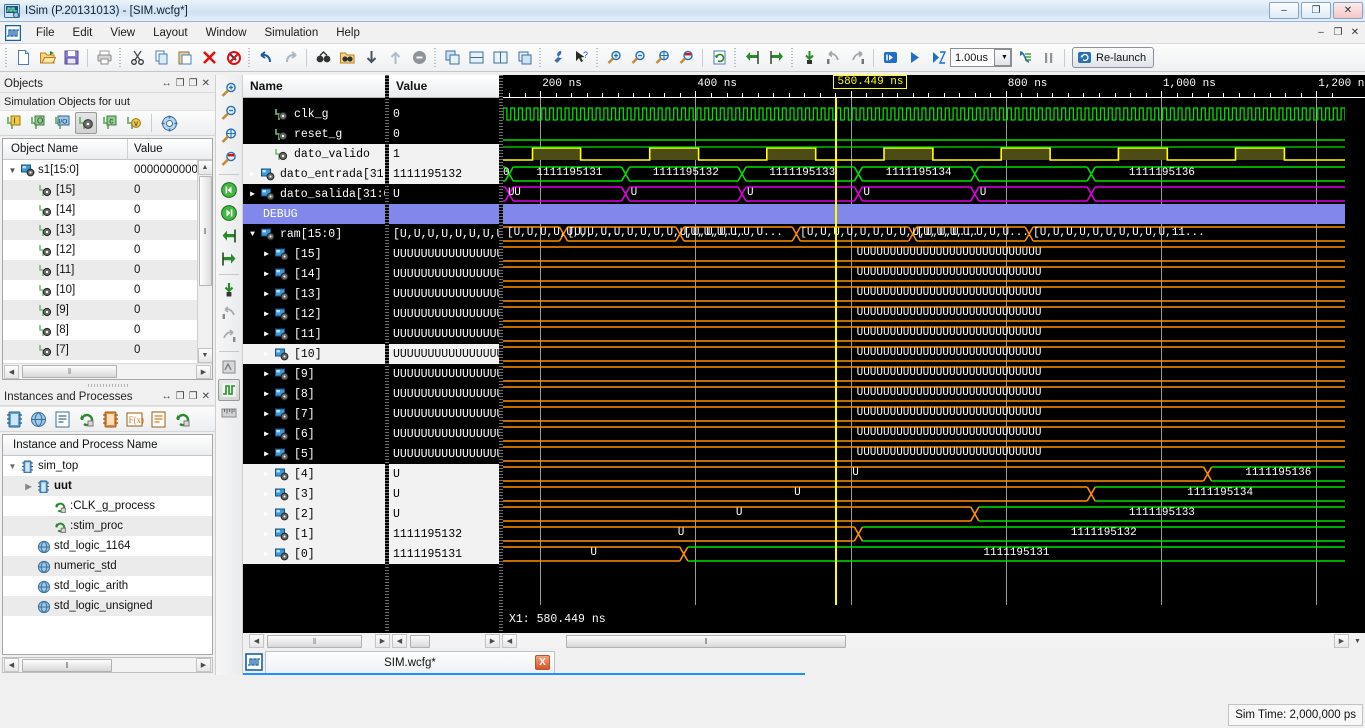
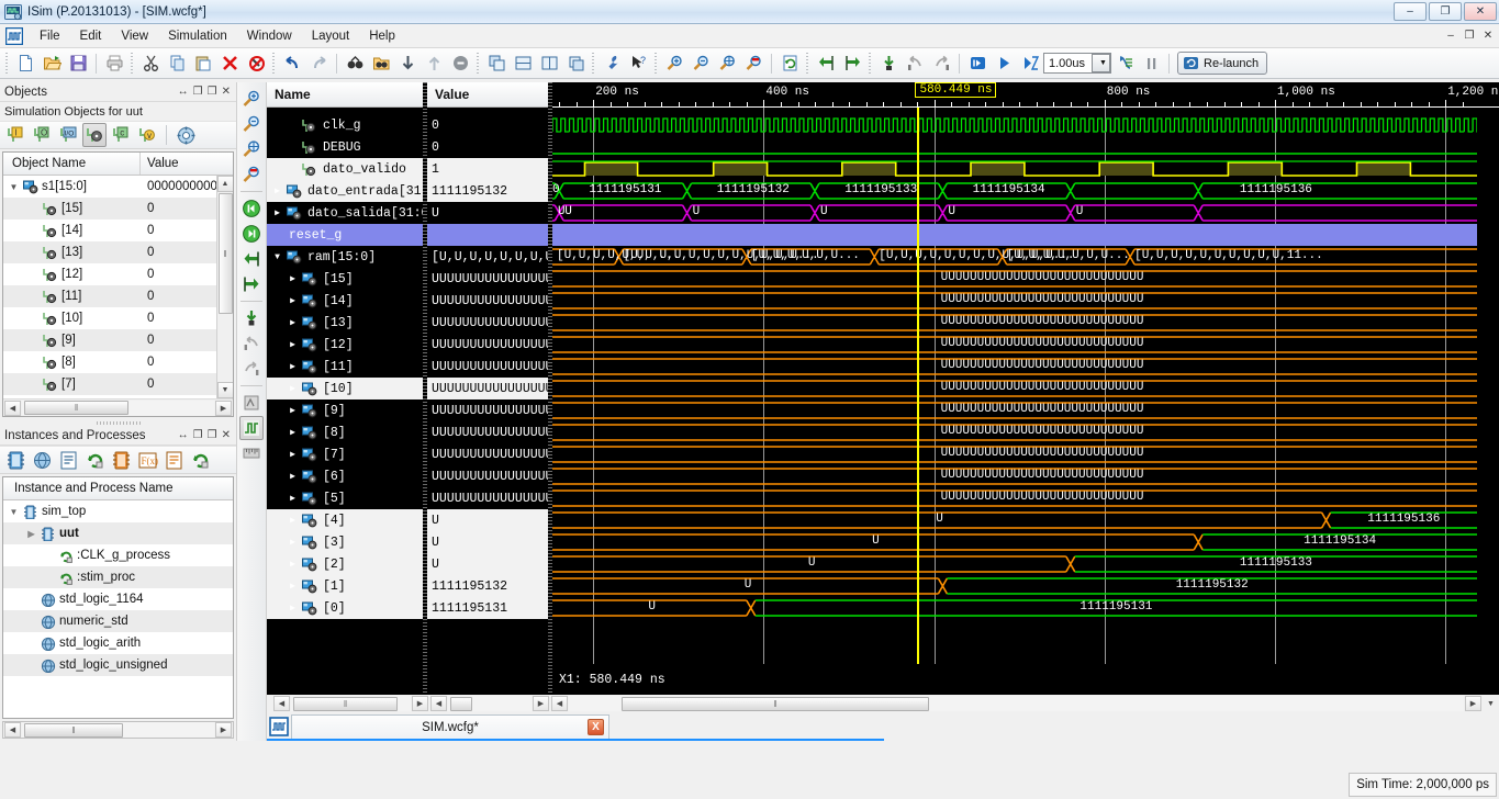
  ISim (P.20131013) - [SIM.wcfg*]
  –
  ❐
  ✕
  File
  Edit
  View
- Layout
+ Simulation
  Window
- Simulation
+ Layout
  Help
  –
  ❐
  ✕
  ?
  1.00us
  Re-launch
  Objects
  ↔
  ❐
  ❐
  ✕
  Simulation Objects for uut
  I
  O
  c
  v
  Object Name
  Value
  ▼
  s1[15:0]
  [15]
  0
  [14]
  0
  [13]
  0
  [12]
  0
  [11]
  0
  [10]
  0
  [9]
  0
  [8]
  0
  [7]
  0
  ‖
  ‖
  Instances and Processes
  ↔
  ❐
  ❐
  ✕
  F(x)
  Instance and Process Name
  ▼
  sim_top
  ▶
  uut
  :CLK_g_process
  :stim_proc
  std_logic_1164
  numeric_std
  std_logic_arith
  std_logic_unsigned
  ‖
  Name
  clk_g
- reset_g
+ DEBUG
  dato_valido
  dato_entrada[31
  ▶
  dato_salida[31:
- DEBUG
+ reset_g
  ▼
  ram[15:0]
  ▶
  [15]
  ▶
  [14]
  ▶
  [13]
  ▶
  [12]
  ▶
  [11]
  [10]
  ▶
  [9]
  ▶
  [8]
  ▶
  [7]
  ▶
  [6]
  ▶
  [5]
  [4]
  [3]
  [2]
  [1]
  [0]
  Value
  0
  0
  1
  1111195132
  U
  [U,U,U,U,U,U,U,
  U
  U
  U
  1111195132
  1111195131
  200 ns
  400 ns
  800 ns
  1,000 ns
  1,200 n
  580.449 ns
  0
  1111195131
  1111195132
  1111195133
  1111195134
  1111195136
  U
  U
  U
  U
  U
  U
  [U,U,U,U,U,U, ...
  [U,U,U,U,U,U,U,U,U,U,U,U...
  [U,U,U,U,U,U...
  [U,U,U,U,U,U,U,U,U,U,U,U...
  [U,U,U,U,U,U,U...
  [U,U,U,U,U,U,U,U,U,U,11...
  UUUUUUUUUUUUUUUUUUUUUUUUUUUU
  UUUUUUUUUUUUUUUUUUUUUUUUUUUU
  UUUUUUUUUUUUUUUUUUUUUUUUUUUU
  UUUUUUUUUUUUUUUUUUUUUUUUUUUU
  UUUUUUUUUUUUUUUUUUUUUUUUUUUU
  UUUUUUUUUUUUUUUUUUUUUUUUUUUU
  UUUUUUUUUUUUUUUUUUUUUUUUUUUU
  UUUUUUUUUUUUUUUUUUUUUUUUUUUU
  UUUUUUUUUUUUUUUUUUUUUUUUUUUU
  UUUUUUUUUUUUUUUUUUUUUUUUUUUU
  UUUUUUUUUUUUUUUUUUUUUUUUUUUU
  U
  1111195136
  U
  1111195134
  U
  1111195133
  U
  1111195132
  U
  1111195131
  X1: 580.449 ns
  ‖
  ‖
  SIM.wcfg*
  X
  Sim Time: 2,000,000 ps
